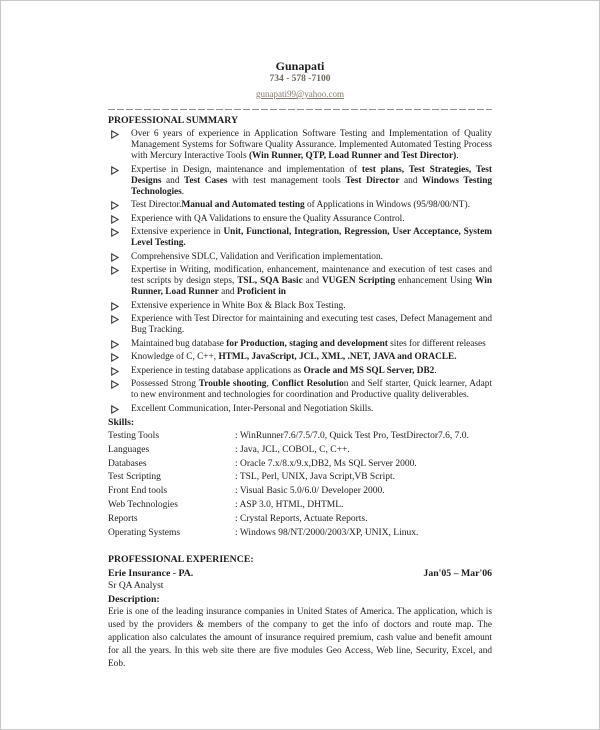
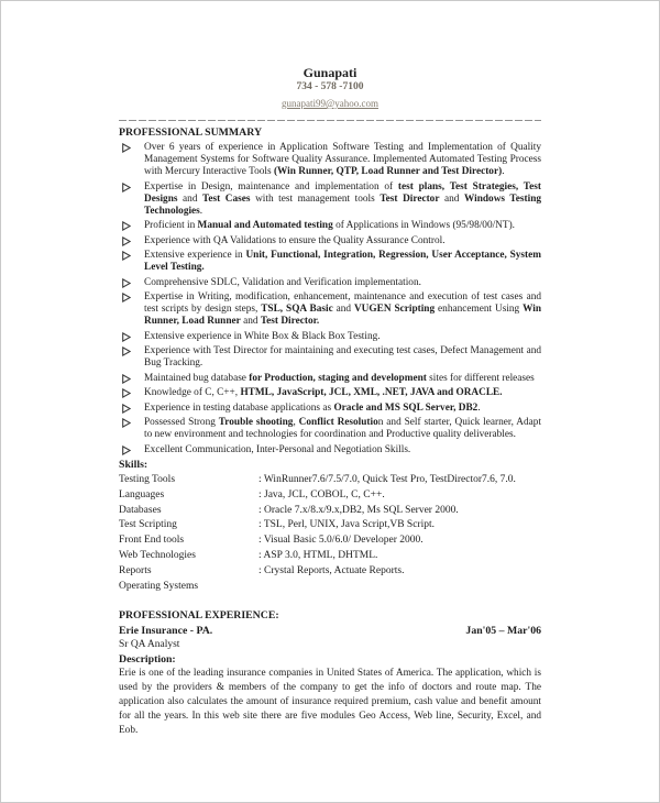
  Gunapati
  734 - 578 -7100
  gunapati99@yahoo.com
  PROFESSIONAL SUMMARY
  Over 6 years of experience in Application Software Testing and Implementation of Quality Management Systems for Software Quality Assurance. Implemented Automated Testing Process with Mercury Interactive Tools (Win Runner, QTP, Load Runner and Test Director).
  Expertise in Design, maintenance and implementation of test plans, Test Strategies, Test Designs and Test Cases with test management tools Test Director and Windows Testing Technologies.
- Test Director.Manual and Automated testing of Applications in Windows (95/98/00/NT).
+ Proficient in Manual and Automated testing of Applications in Windows (95/98/00/NT).
  Experience with QA Validations to ensure the Quality Assurance Control.
  Extensive experience in Unit, Functional, Integration, Regression, User Acceptance, System Level Testing.
  Comprehensive SDLC, Validation and Verification implementation.
- Expertise in Writing, modification, enhancement, maintenance and execution of test cases and test scripts by design steps, TSL, SQA Basic and VUGEN Scripting enhancement Using Win Runner, Load Runner and Proficient in
+ Expertise in Writing, modification, enhancement, maintenance and execution of test cases and test scripts by design steps, TSL, SQA Basic and VUGEN Scripting enhancement Using Win Runner, Load Runner and Test Director.
  Extensive experience in White Box & Black Box Testing.
  Experience with Test Director for maintaining and executing test cases, Defect Management and Bug Tracking.
  Maintained bug database for Production, staging and development sites for different releases
  Knowledge of C, C++, HTML, JavaScript, JCL, XML, .NET, JAVA and ORACLE.
  Experience in testing database applications as Oracle and MS SQL Server, DB2.
  Possessed Strong Trouble shooting, Conflict Resolution and Self starter, Quick learner, Adapt to new environment and technologies for coordination and Productive quality deliverables.
  Excellent Communication, Inter-Personal and Negotiation Skills.
  Skills:
  Testing Tools
  : WinRunner7.6/7.5/7.0, Quick Test Pro, TestDirector7.6, 7.0.
  Languages
  : Java, JCL, COBOL, C, C++.
  Databases
  : Oracle 7.x/8.x/9.x,DB2, Ms SQL Server 2000.
  Test Scripting
  : TSL, Perl, UNIX, Java Script,VB Script.
  Front End tools
  : Visual Basic 5.0/6.0/ Developer 2000.
  Web Technologies
  : ASP 3.0, HTML, DHTML.
  Reports
  : Crystal Reports, Actuate Reports.
  Operating Systems
- : Windows 98/NT/2000/2003/XP, UNIX, Linux.
  PROFESSIONAL EXPERIENCE:
  Erie Insurance - PA.
  Jan'05 – Mar'06
  Sr QA Analyst
  Description:
  Erie is one of the leading insurance companies in United States of America. The application, which is used by the providers & members of the company to get the info of doctors and route map. The application also calculates the amount of insurance required premium, cash value and benefit amount for all the years. In this web site there are five modules Geo Access, Web line, Security, Excel, and Eob.
